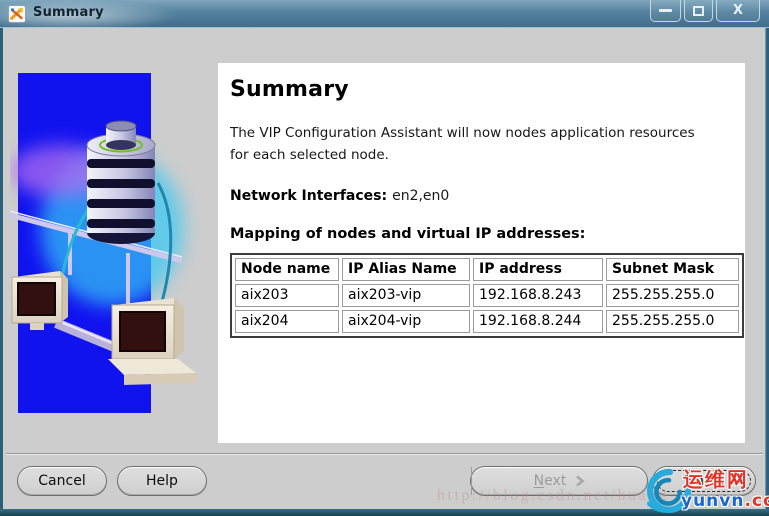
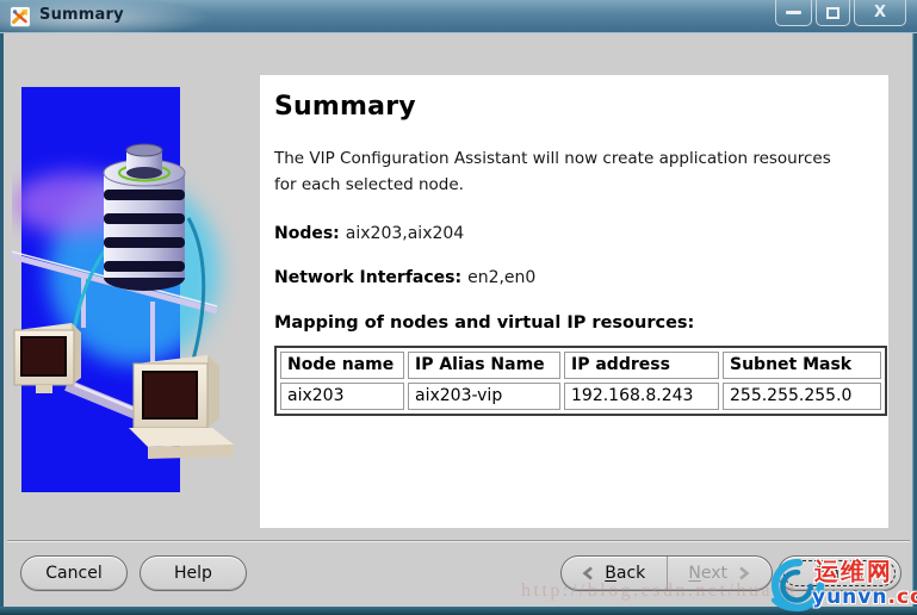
  Summary
  X
  Summary
- The VIP Configuration Assistant will now nodes application resources for each selected node.
+ The VIP Configuration Assistant will now create application resources for each selected node.
+ Nodes: aix203,aix204
  Network Interfaces: en2,en0
- Mapping of nodes and virtual IP addresses:
+ Mapping of nodes and virtual IP resources:
  Node name	IP Alias Name	IP address	Subnet Mask
  aix203	aix203-vip	192.168.8.243	255.255.255.0
- aix204	aix204-vip	192.168.8.244	255.255.255.0
  Cancel
  Help
+ Back
  Next
  Finish
  http://blog.csdn.net/huag
  运维网
  yunvn.c
